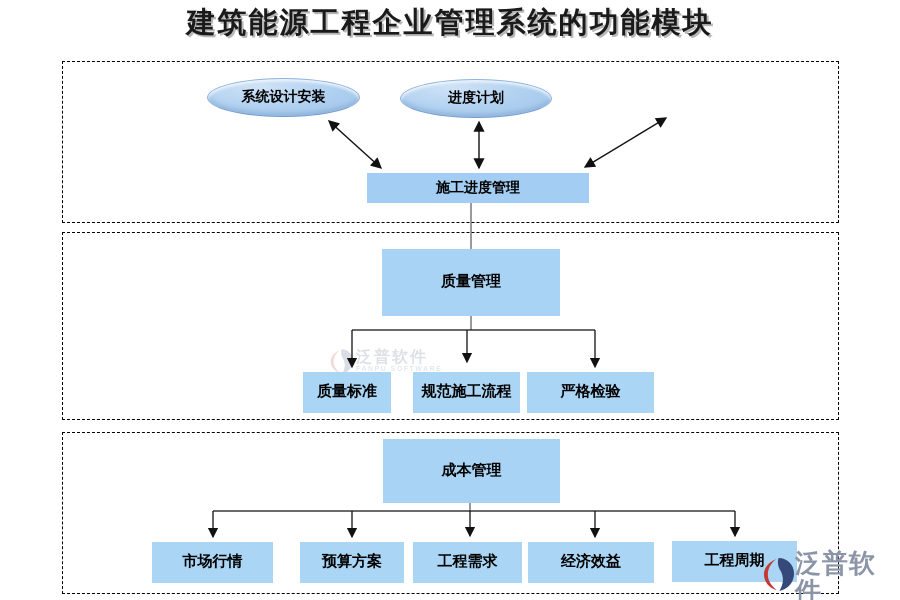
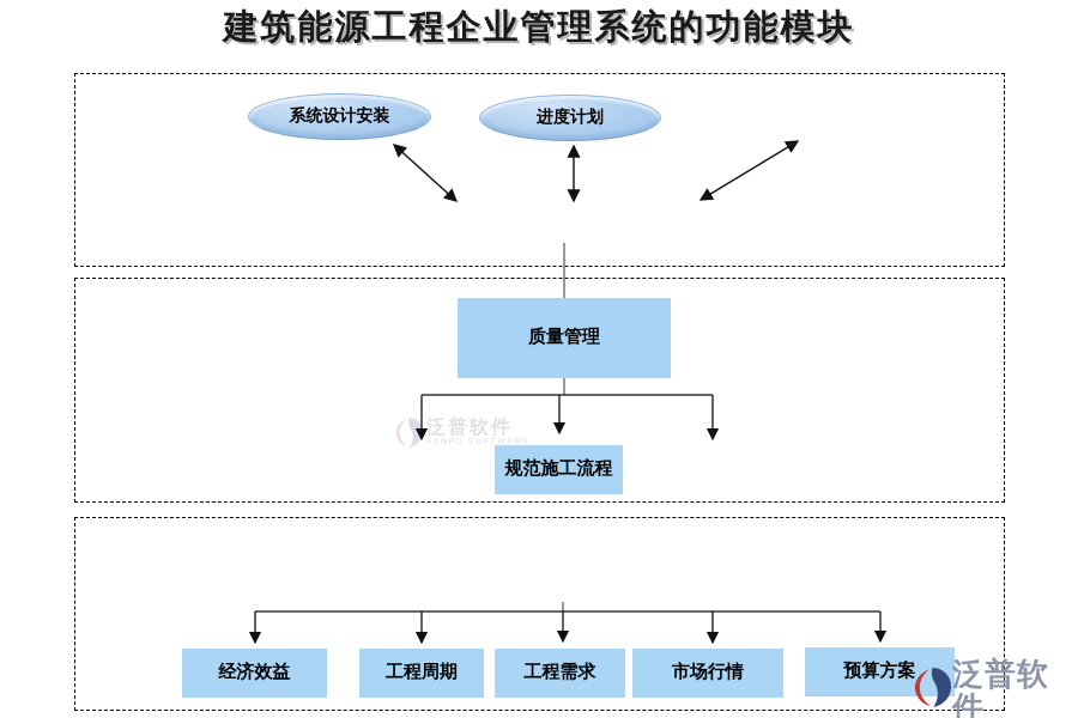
  建筑能源工程企业管理系统的功能模块
  泛普软件
  系统设计安装
  进度计划
- 施工进度管理
  质量管理
- 质量标准
  规范施工流程
- 严格检验
- 成本管理
- 市场行情
+ 经济效益
- 预算方案
+ 工程周期
  工程需求
- 经济效益
+ 市场行情
- 工程周期
+ 预算方案
  泛普软件
